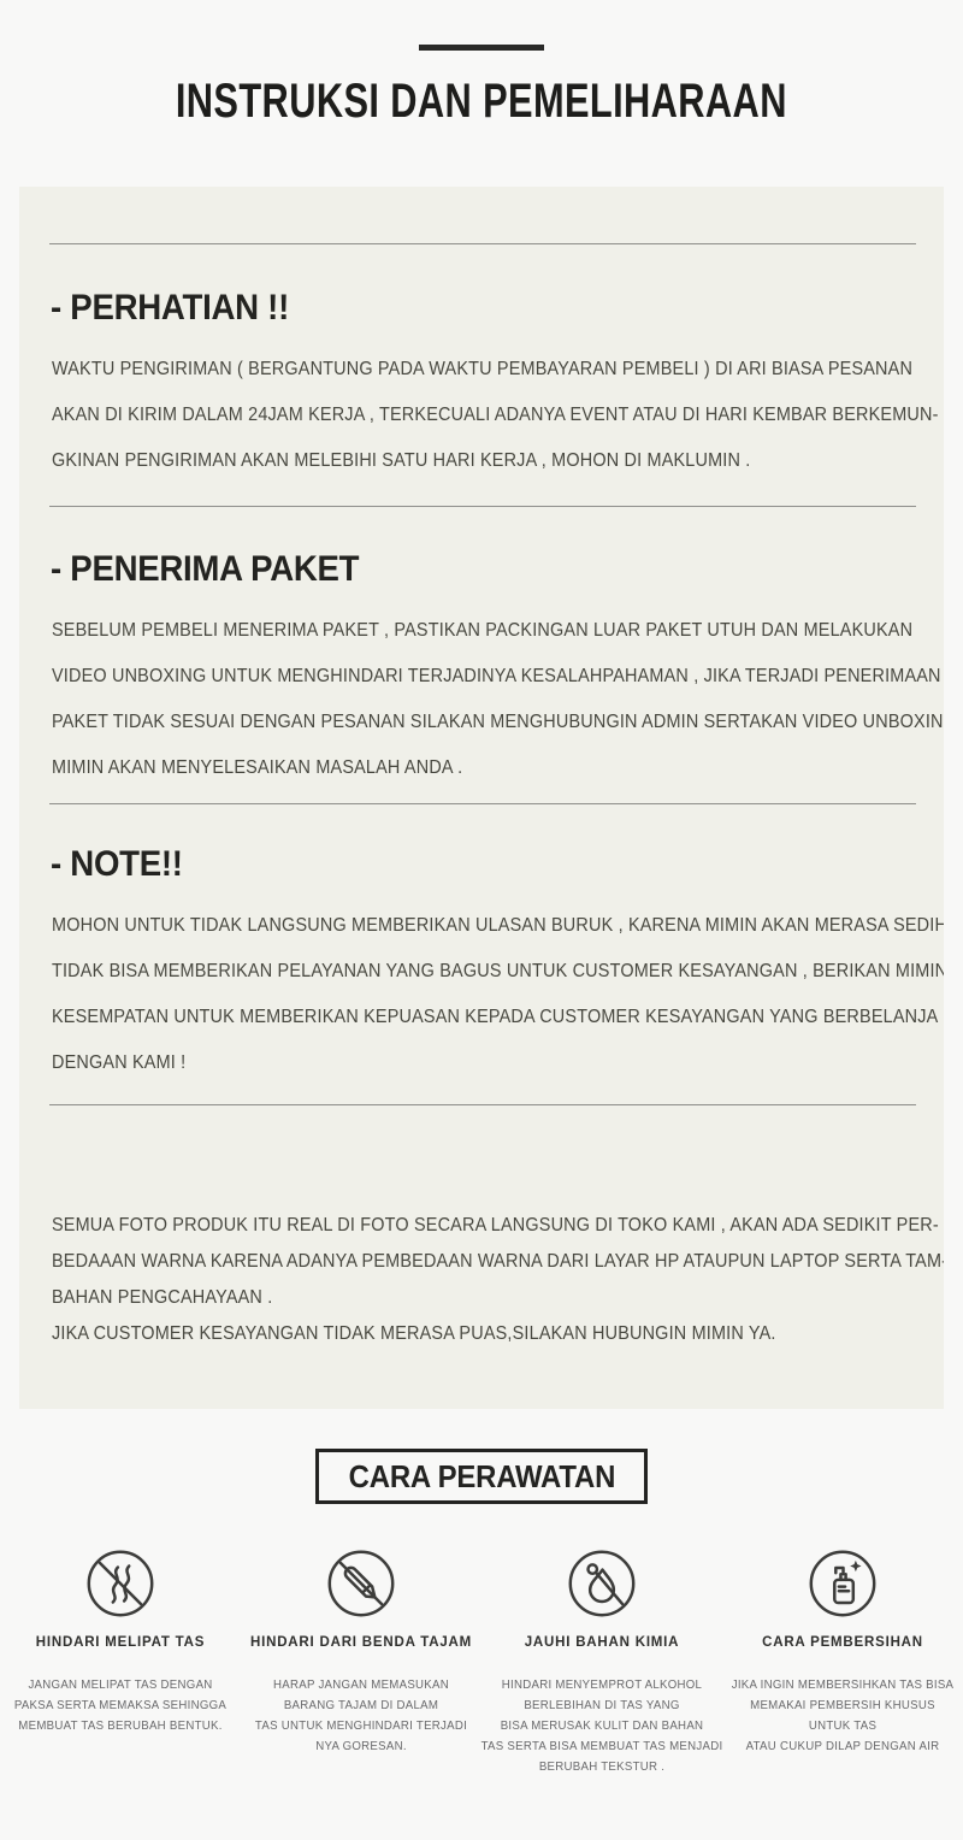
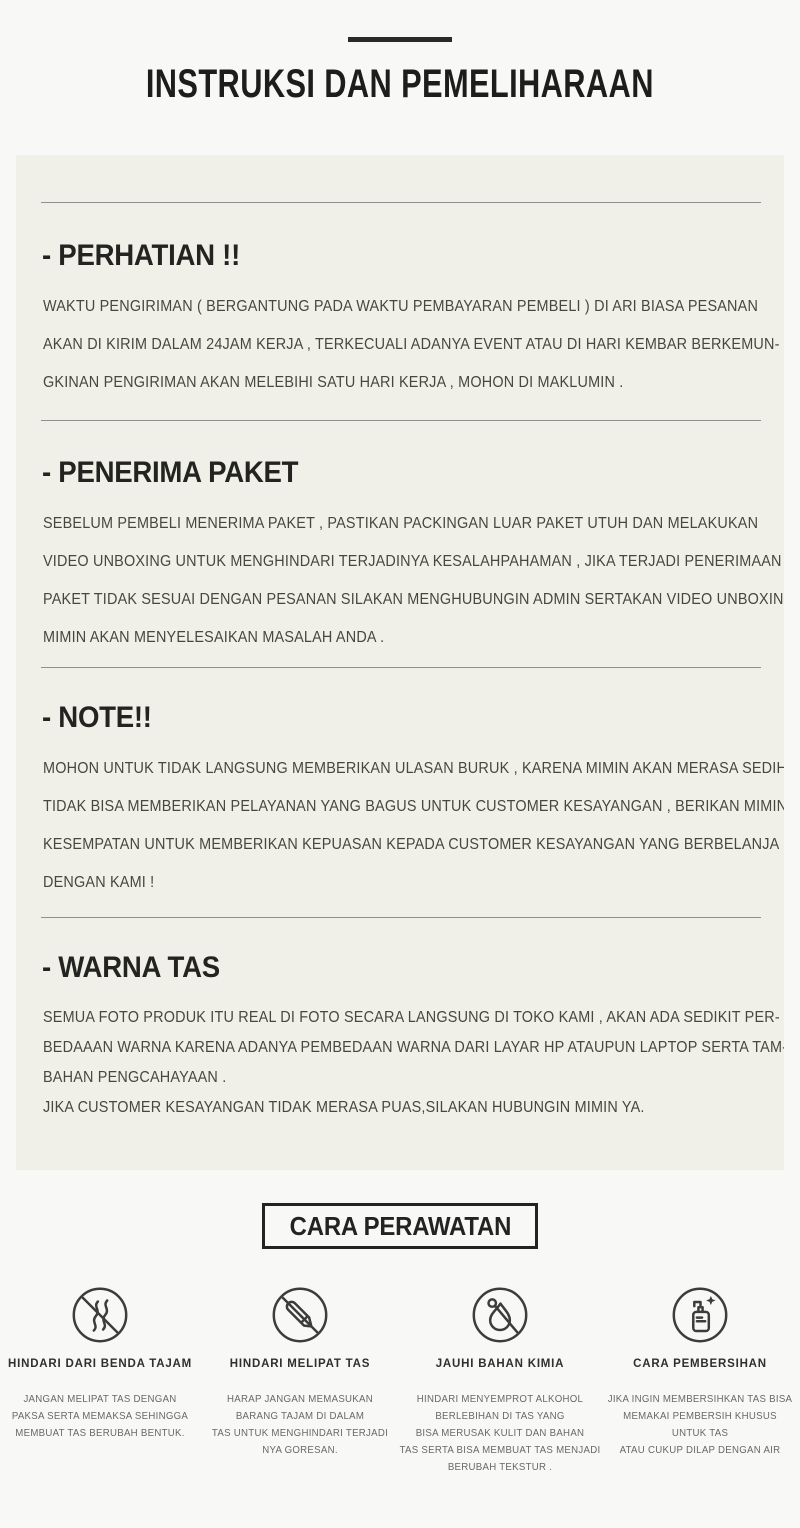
  INSTRUKSI DAN PEMELIHARAAN
  - PERHATIAN !!
  WAKTU PENGIRIMAN ( BERGANTUNG PADA WAKTU PEMBAYARAN PEMBELI ) DI ARI BIASA PESANAN
  AKAN DI KIRIM DALAM 24JAM KERJA , TERKECUALI ADANYA EVENT ATAU DI HARI KEMBAR BERKEMUN-
  GKINAN PENGIRIMAN AKAN MELEBIHI SATU HARI KERJA , MOHON DI MAKLUMIN .
  - PENERIMA PAKET
  SEBELUM PEMBELI MENERIMA PAKET , PASTIKAN PACKINGAN LUAR PAKET UTUH DAN MELAKUKAN
  VIDEO UNBOXING UNTUK MENGHINDARI TERJADINYA KESALAHPAHAMAN , JIKA TERJADI PENERIMAAN
  PAKET TIDAK SESUAI DENGAN PESANAN SILAKAN MENGHUBUNGIN ADMIN SERTAKAN VIDEO UNBOXIN
  MIMIN AKAN MENYELESAIKAN MASALAH ANDA .
  - NOTE!!
  MOHON UNTUK TIDAK LANGSUNG MEMBERIKAN ULASAN BURUK , KARENA MIMIN AKAN MERASA SEDIH
  TIDAK BISA MEMBERIKAN PELAYANAN YANG BAGUS UNTUK CUSTOMER KESAYANGAN , BERIKAN MIMIN
  KESEMPATAN UNTUK MEMBERIKAN KEPUASAN KEPADA CUSTOMER KESAYANGAN YANG BERBELANJA
  DENGAN KAMI !
+ - WARNA TAS
  SEMUA FOTO PRODUK ITU REAL DI FOTO SECARA LANGSUNG DI TOKO KAMI , AKAN ADA SEDIKIT PER-
  BEDAAAN WARNA KARENA ADANYA PEMBEDAAN WARNA DARI LAYAR HP ATAUPUN LAPTOP SERTA TAM
  BAHAN PENGCAHAYAAN .
  JIKA CUSTOMER KESAYANGAN TIDAK MERASA PUAS,SILAKAN HUBUNGIN MIMIN YA.
  CARA PERAWATAN
- HINDARI MELIPAT TAS
+ HINDARI DARI BENDA TAJAM
  JANGAN MELIPAT TAS DENGAN
  PAKSA SERTA MEMAKSA SEHINGGA
  MEMBUAT TAS BERUBAH BENTUK.
- HINDARI DARI BENDA TAJAM
+ HINDARI MELIPAT TAS
  HARAP JANGAN MEMASUKAN
  BARANG TAJAM DI DALAM
  TAS UNTUK MENGHINDARI TERJADI
  NYA GORESAN.
  JAUHI BAHAN KIMIA
  HINDARI MENYEMPROT ALKOHOL
  BERLEBIHAN DI TAS YANG
  BISA MERUSAK KULIT DAN BAHAN
  TAS SERTA BISA MEMBUAT TAS MENJADI
  BERUBAH TEKSTUR .
  CARA PEMBERSIHAN
  JIKA INGIN MEMBERSIHKAN TAS BISA
  MEMAKAI PEMBERSIH KHUSUS
  UNTUK TAS
  ATAU CUKUP DILAP DENGAN AIR
